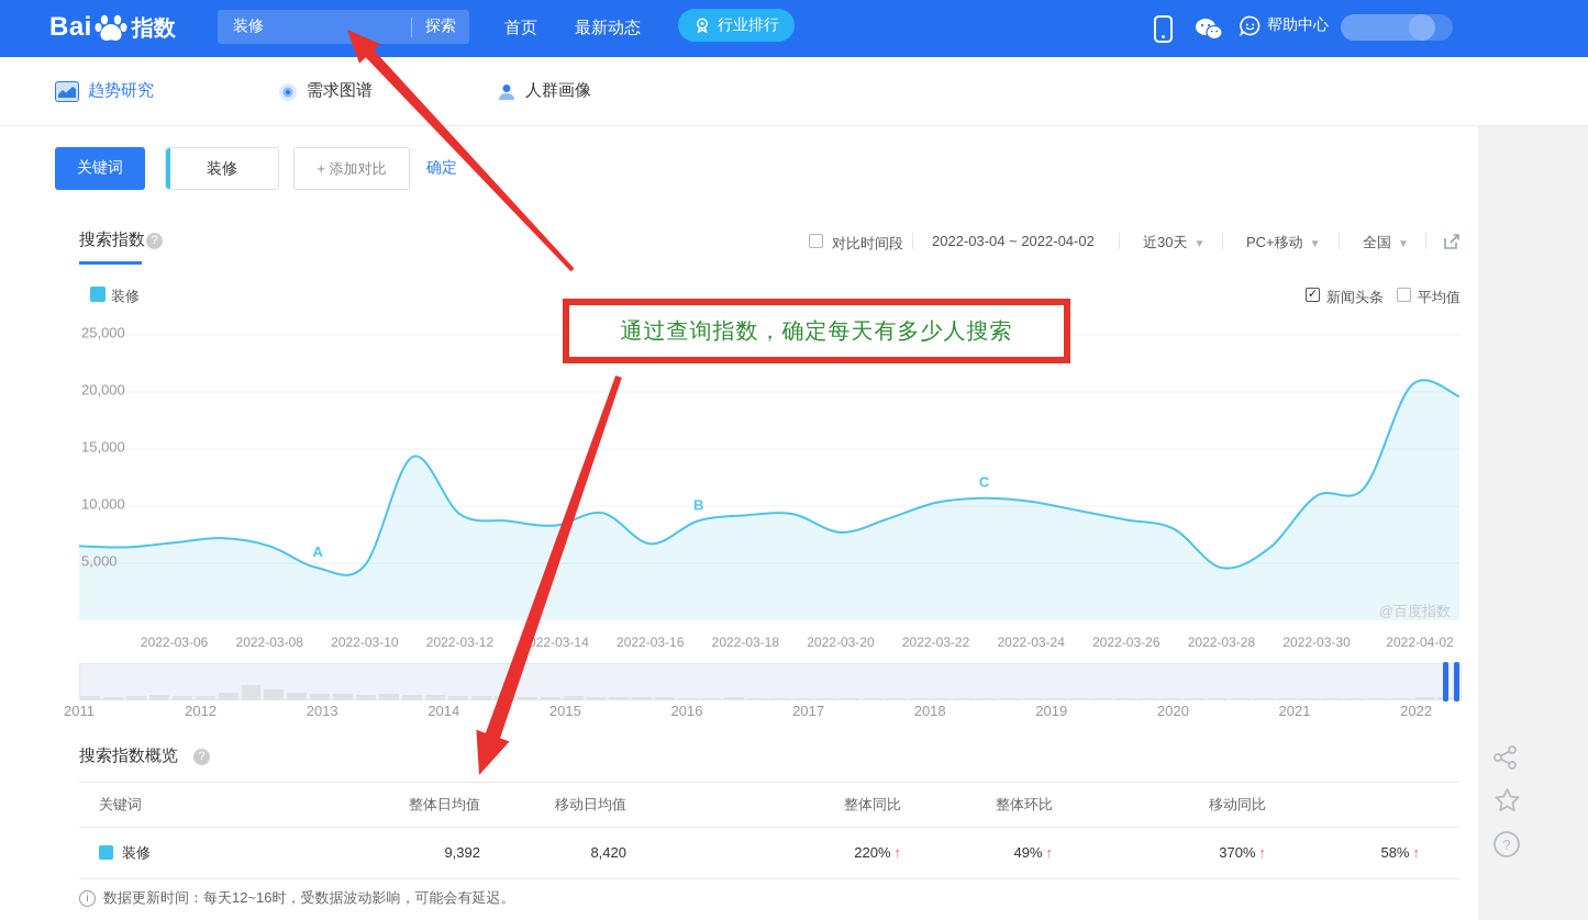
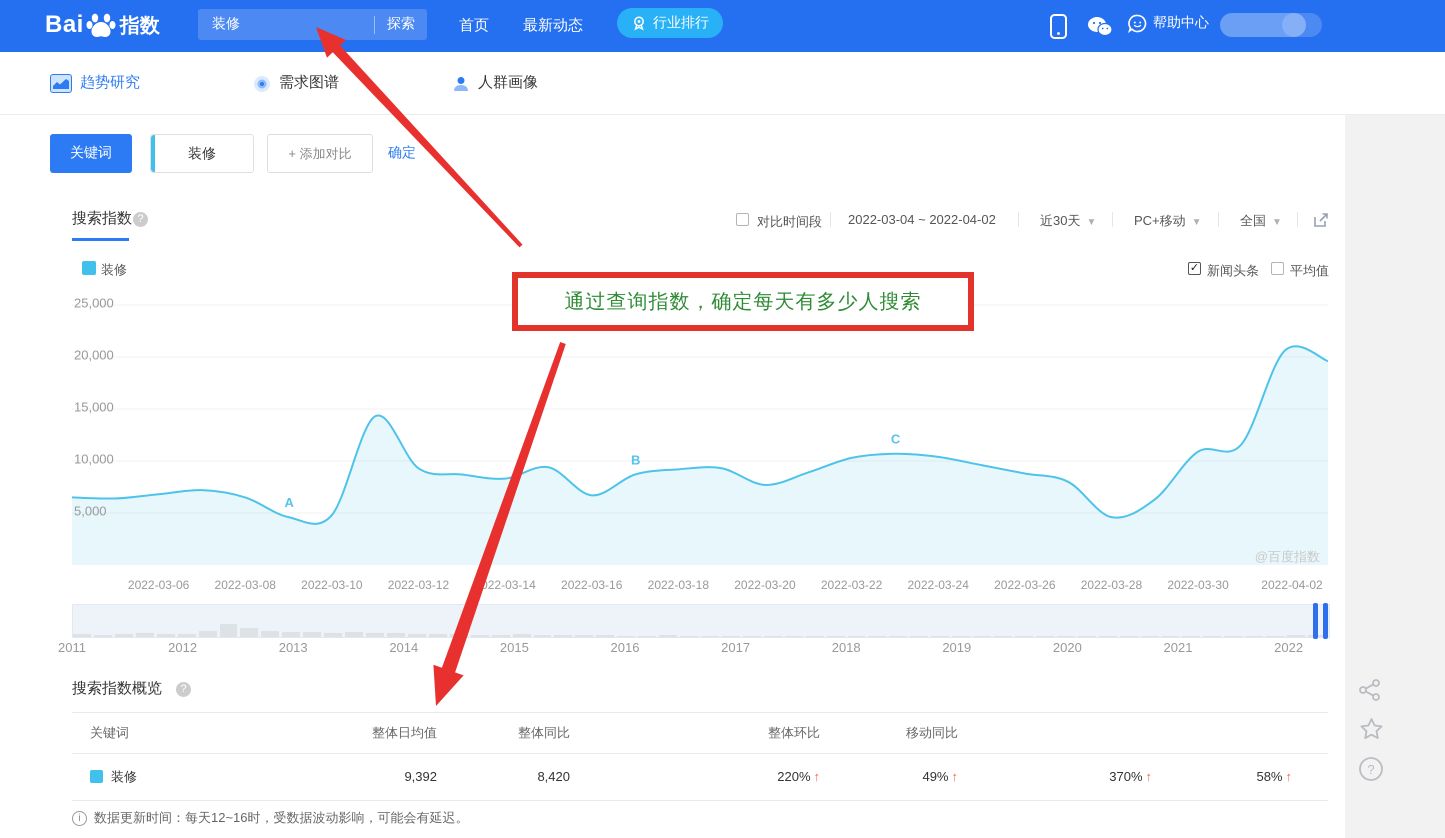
  Bai
  指数
  装修
  探索
  首页
  最新动态
  行业排行
  帮助中心
  趋势研究
  需求图谱
  人群画像
  关键词
  装修
  + 添加对比
  确定
  ?
  搜索指数
  ?
  对比时间段
  2022-03-04 ~ 2022-04-02
  近30天 ▼
  PC+移动 ▼
  全国 ▼
  装修
  ✓
  新闻头条
  平均值
  5,000
  10,000
  15,000
  20,000
  25,000
  A
  B
  C
  2022-03-06
  2022-03-08
  2022-03-10
  2022-03-12
  22-03-14
  2022-03-16
  2022-03-18
  2022-03-20
  2022-03-22
  2022-03-24
  2022-03-26
  2022-03-28
  2022-03-30
  2022-04-02
  @百度指数
  2011
  2012
  2013
  2014
  2015
  2016
  2017
  2018
  2019
  2020
  2021
  2022
  搜索指数概览
  ?
  关键词
  整体日均值
- 移动日均值
  整体同比
  整体环比
  移动同比
  装修
  9,392
  8,420
  220% ↑
  49% ↑
  370% ↑
  58% ↑
  i
  数据更新时间：每天12~16时，受数据波动影响，可能会有延迟。
  通过查询指数，确定每天有多少人搜索
